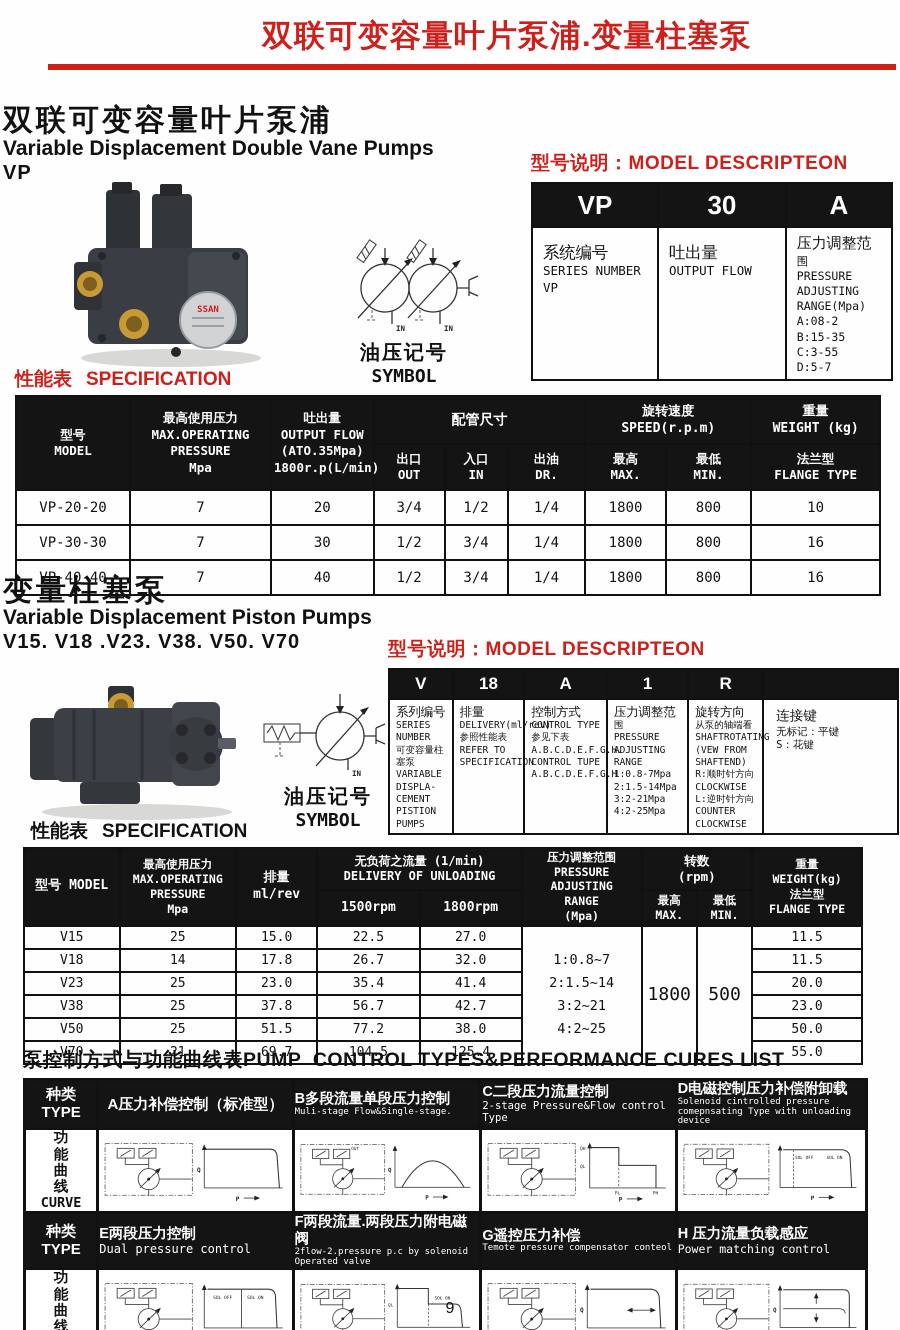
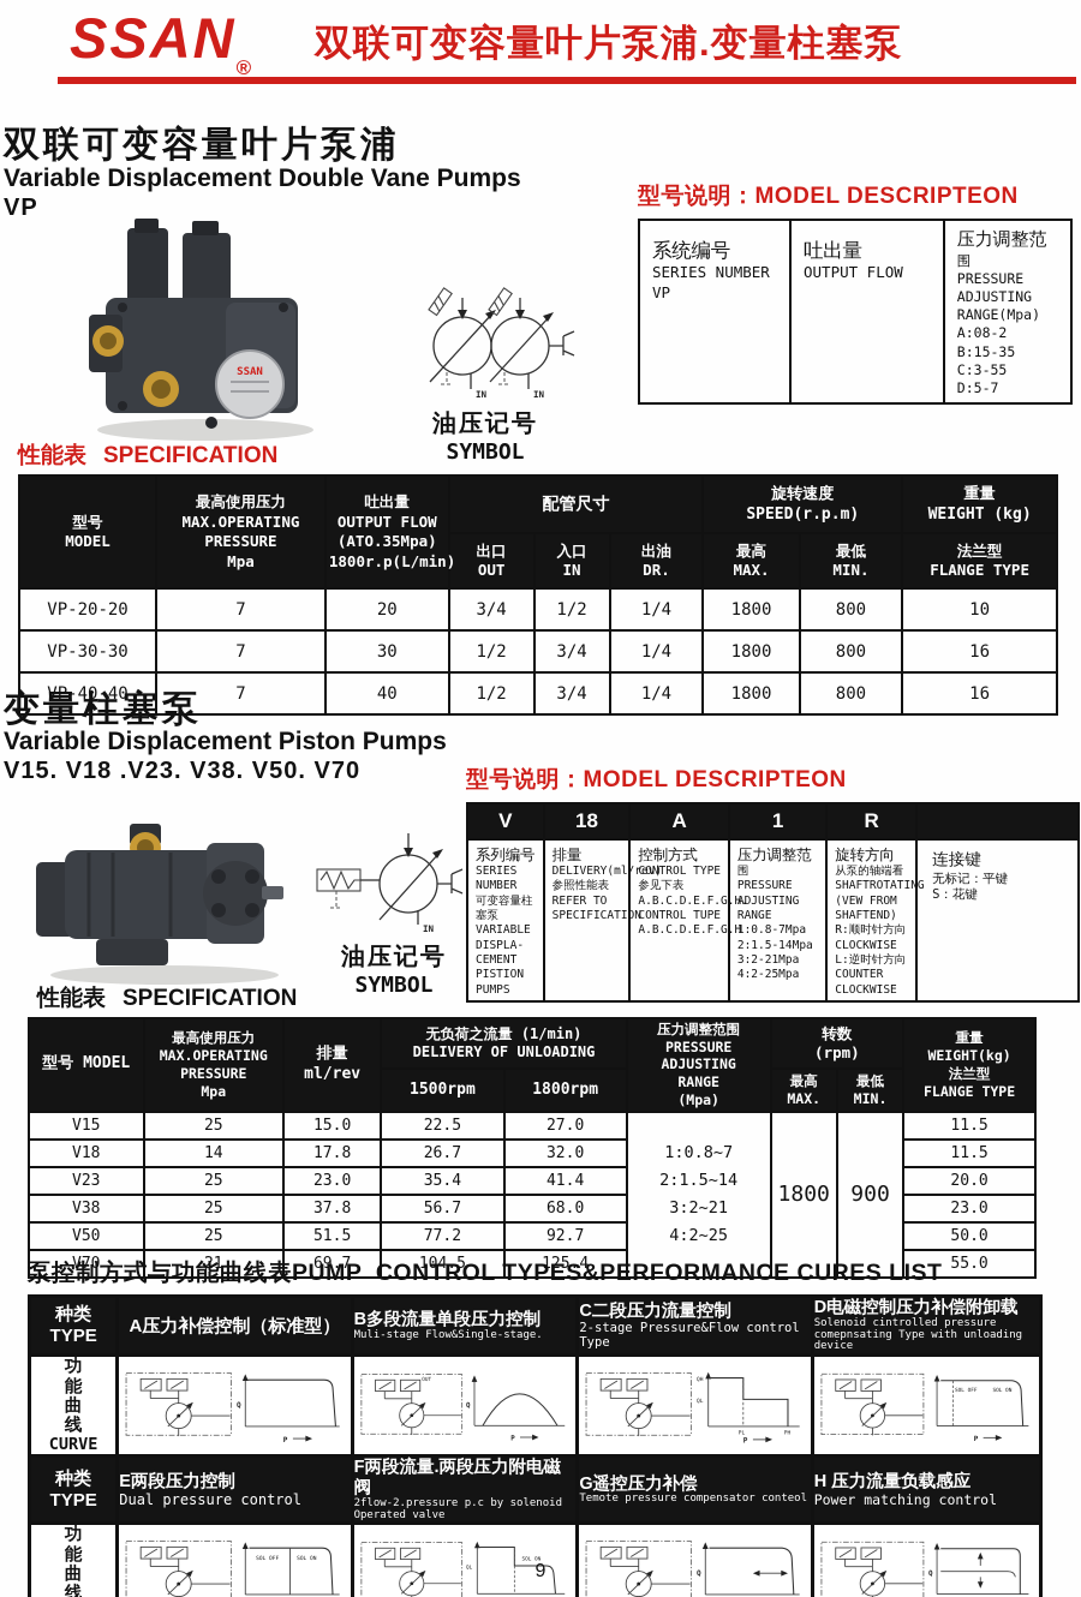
+ SSAN®
  双联可变容量叶片泵浦.变量柱塞泵
  双联可变容量叶片泵浦
  Variable Displacement Double Vane Pumps
  VP
  SSAN
  IN
  IN
  油压记号
  SYMBOL
  型号说明：MODEL DESCRIPTEON
- VP	30	A
  系统编号 SERIES NUMBER VP	吐出量 OUTPUT FLOW	压力调整范围 PRESSURE ADJUSTING RANGE(Mpa) A:08-2 B:15-35 C:3-55 D:5-7
  性能表 SPECIFICATION
  型号 MODEL	最高使用压力 MAX.OPERATING PRESSURE Mpa	吐出量 OUTPUT FLOW (ATO.35Mpa) 1800r.p(L/min)	配管尺寸	旋转速度 SPEED(r.p.m)	重量 WEIGHT (kg)
  出口 OUT	入口 IN	出油 DR.	最高 MAX.	最低 MIN.	法兰型 FLANGE TYPE
  VP-20-20	7	20	3/4	1/2	1/4	1800	800	10
  VP-30-30	7	30	1/2	3/4	1/4	1800	800	16
  VP-40-40	7	40	1/2	3/4	1/4	1800	800	16
  变量柱塞泵
  Variable Displacement Piston Pumps
  V15. V18 .V23. V38. V50. V70
  IN
  油压记号
  SYMBOL
  型号说明：MODEL DESCRIPTEON
  V	18	A	1	R
  系列编号 SERIES NUMBER 可变容量柱塞泵 VARIABLE DISPLA- CEMENT PISTION PUMPS	排量 DELIVERY(ml/ 参照性能表 REFER TO SPECIFICATIO	控制方式 CONTROL TYPE 参见下表 A.B.C.D.E.F.G. CONTROL TUPE A.B.C.D.E.F.G.	压力调整范围 PRESSURE ADJUSTING RANGE 1:0.8-7Mpa 2:1.5-14Mpa 3:2-21Mpa 4:2-25Mpa	旋转方向 从泵的轴端看 SHAFTROTATING (VEW FROM SHAFTEND) R:顺时针方向 CLOCKWISE L:逆时针方向 COUNTER CLOCKWISE	连接键 无标记：平键 S：花键
  性能表 SPECIFICATION
  型号 MODEL	最高使用压力 MAX.OPERATING PRESSURE Mpa	排量 ml/rev	无负荷之流量 (1/min) DELIVERY OF UNLOADING	压力调整范围 PRESSURE ADJUSTING RANGE (Mpa)	转数 (rpm)	重量 WEIGHT(kg) 法兰型 FLANGE TYPE
  1500rpm	1800rpm	最高 MAX.	最低 MIN.
- V15	25	15.0	22.5	27.0	1:0.8~7 2:1.5~14 3:2~21 4:2~25	1800	500	11.5
+ V15	25	15.0	22.5	27.0	1:0.8~7 2:1.5~14 3:2~21 4:2~25	1800	900	11.5
  V18	14	17.8	26.7	32.0	11.5
  V23	25	23.0	35.4	41.4	20.0
- V38	25	37.8	56.7	42.7	23.0
+ V38	25	37.8	56.7	68.0	23.0
- V50	25	51.5	77.2	38.0	50.0
+ V50	25	51.5	77.2	92.7	50.0
  V70	21	69.7	104.5	125.4	55.0
  泵控制方式与功能曲线表PUMP CONTROL TYPES&PERFORMANCE CURES LIST
  种类TYPE	A压力补偿控制（标准型）	B多段流量单段压力控制Muli-stage Flow&Single-stage.	C二段压力流量控制2-stage Pressure&Flow control Type	D电磁控制压力补偿附卸载Solenoid cintrolled pressure comepnsating Type with unloading device
  种类TYPE	E两段压力控制Dual pressure control	F两段流量.两段压力附电磁阀2flow-2.pressure p.c by solenoid Operated valve	G遥控压力补偿Temote pressure compensator conteol	H 压力流量负载感应Power matching control
  9
